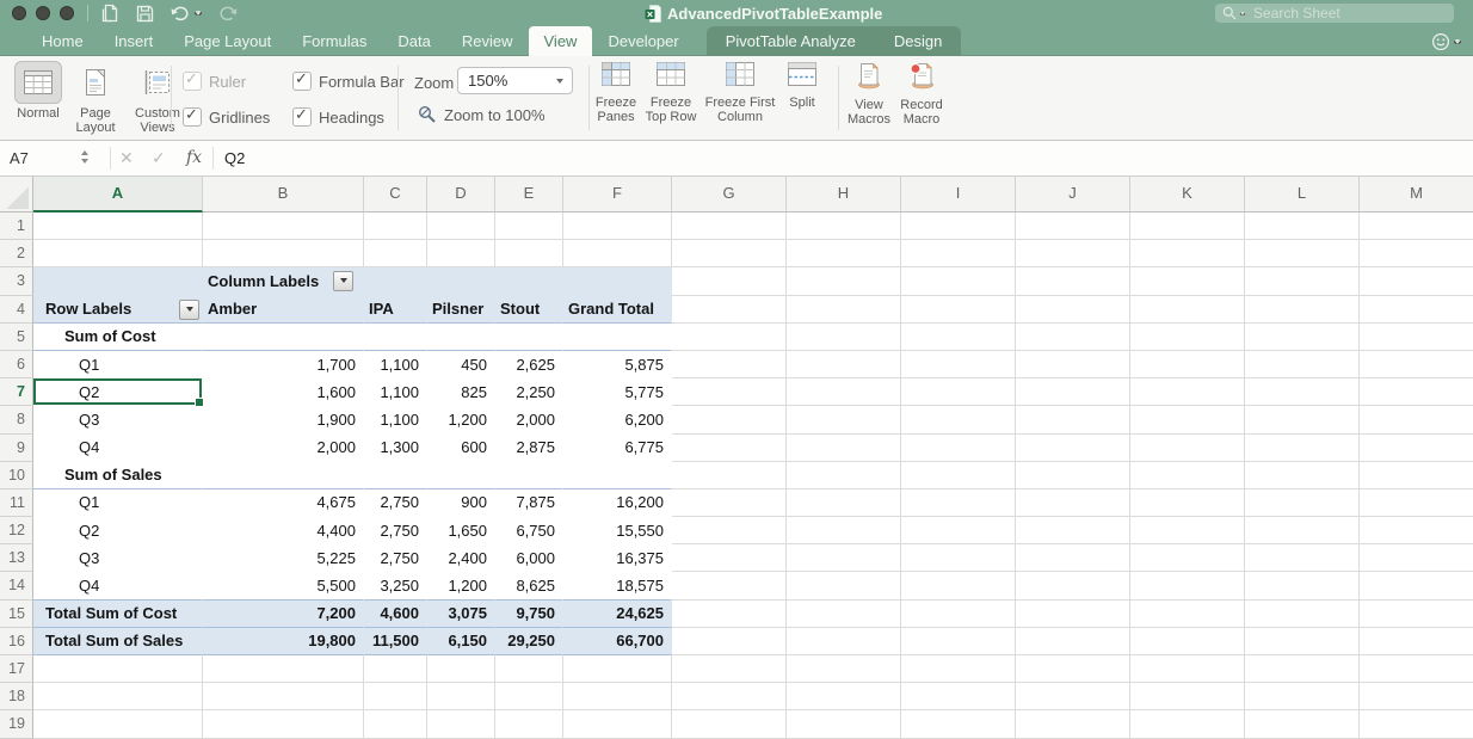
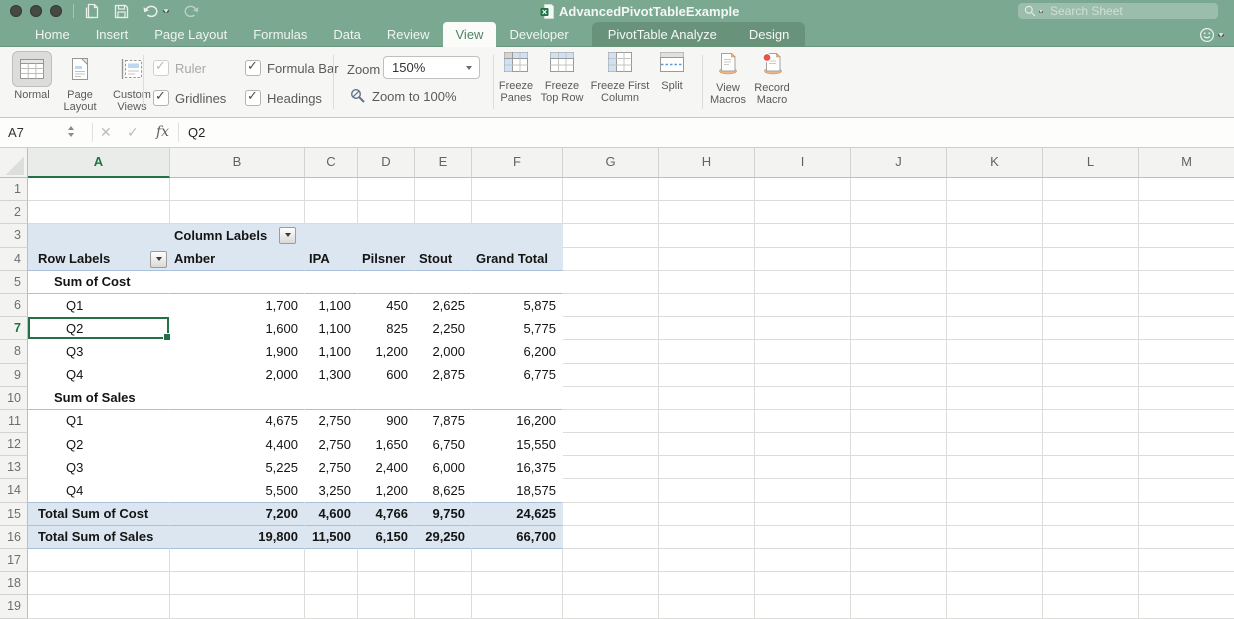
  AdvancedPivotTableExample
  Search Sheet
  Home
  Insert
  Page Layout
  Formulas
  Data
  Review
  View
  Developer
  PivotTable Analyze
  Design
  Normal
  Page Layout
  Custom View
  ✓
  Ruler
  ✓
  Gridlines
  ✓
  Formula Bar
  ✓
  Headings
  Zoom
  150%
  Zoom to 100%
  Freeze Panes
  Freeze Top Row
  Freeze First Column
  Split
  View Macros
  Record Macro
  A7
  ✕
  ✓
  fx
  Q2
  A
  B
  C
  D
  E
  F
  G
  H
  I
  J
  K
  L
  M
  1
  2
  3
  Column Labels
  4
  Row Labels
  Amber
  IPA
  Pilsner
  Stout
  Grand Total
  5
  Sum of Cost
  6
  Q1
  1,700
  1,100
  450
  2,625
  5,875
  7
  Q2
  1,600
  1,100
  825
  2,250
  5,775
  8
  Q3
  1,900
  1,100
  1,200
  2,000
  6,200
  9
  Q4
  2,000
  1,300
  600
  2,875
  6,775
  10
  Sum of Sales
  11
  Q1
  4,675
  2,750
  900
  7,875
  16,200
  12
  Q2
  4,400
  2,750
  1,650
  6,750
  15,550
  13
  Q3
  5,225
  2,750
  2,400
  6,000
  16,375
  14
  Q4
  5,500
  3,250
  1,200
  8,625
  18,575
  15
  Total Sum of Cost
  7,200
  4,600
- 3,075
+ 4,766
  9,750
  24,625
  16
  Total Sum of Sales
  19,800
  11,500
  6,150
  29,250
  66,700
  17
  18
  19
